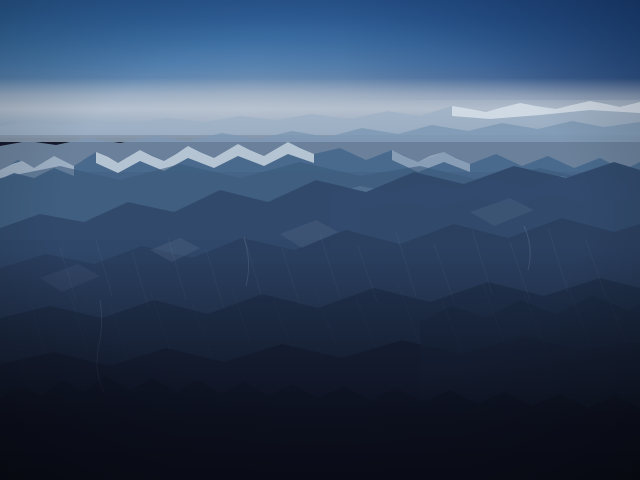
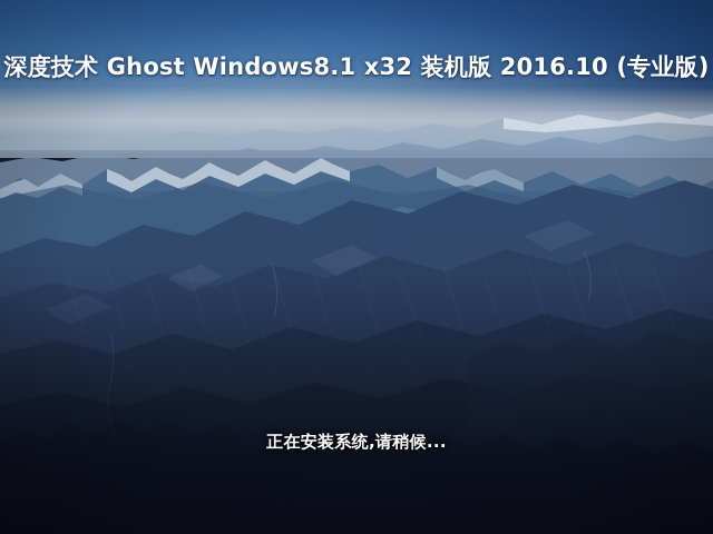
+ 深度技术 Ghost Windows8.1 x32 装机版 2016.10 (专业版)
+ 正在安装系统,请稍候...
